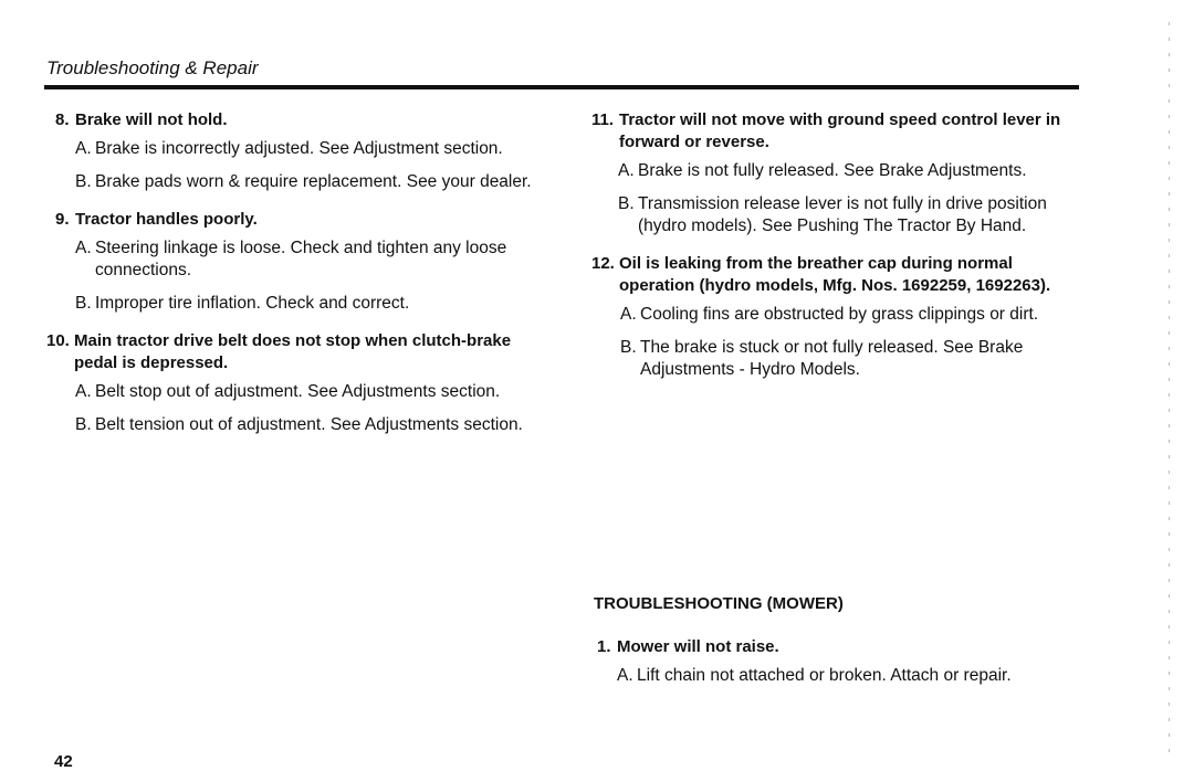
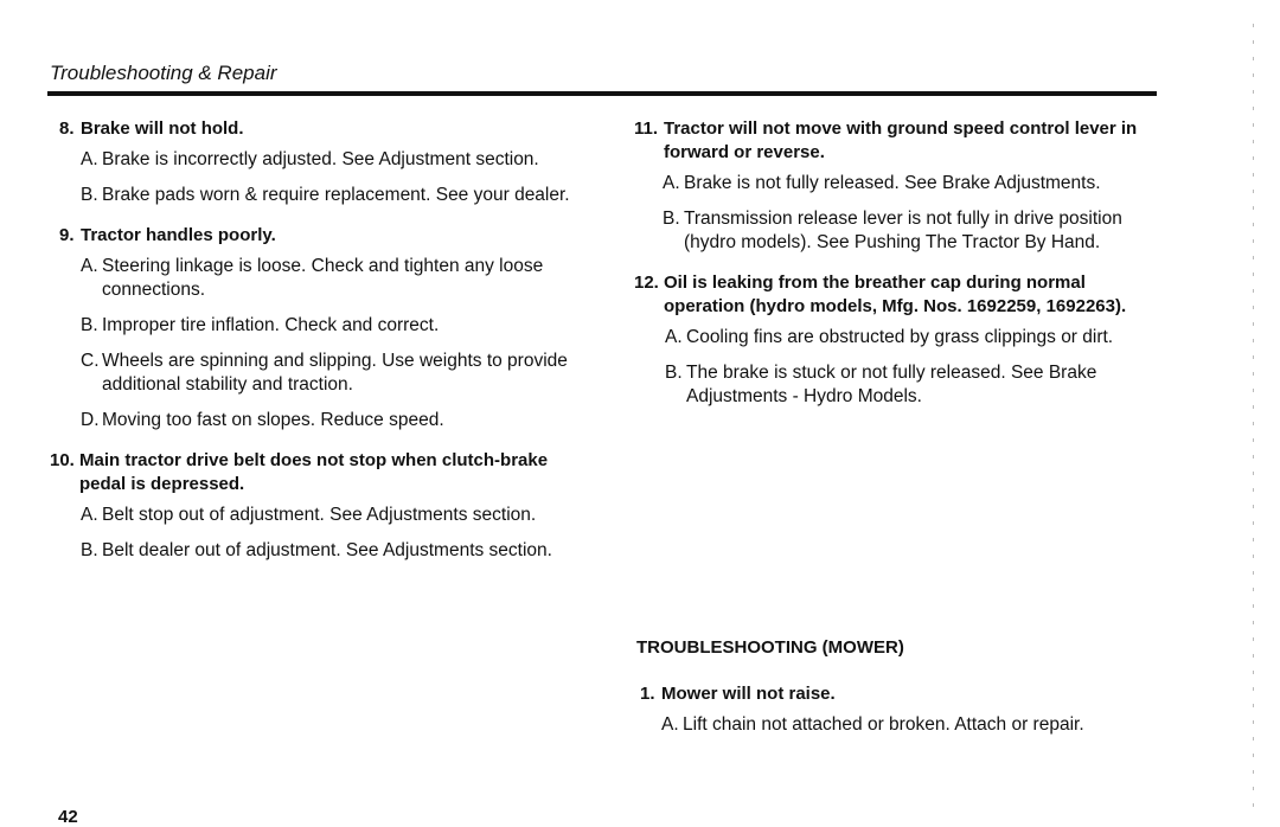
  Troubleshooting & Repair
  8.
  Brake will not hold.
  A.
  Brake is incorrectly adjusted. See Adjustment section.
  B.
  Brake pads worn & require replacement. See your dealer.
  9.
  Tractor handles poorly.
  A.
  Steering linkage is loose. Check and tighten any loose connections.
  B.
  Improper tire inflation. Check and correct.
+ C.
+ Wheels are spinning and slipping. Use weights to provide additional stability and traction.
+ D.
+ Moving too fast on slopes. Reduce speed.
  10.
  Main tractor drive belt does not stop when clutch-brake pedal is depressed.
  A.
  Belt stop out of adjustment. See Adjustments section.
  B.
- Belt tension out of adjustment. See Adjustments section.
+ Belt dealer out of adjustment. See Adjustments section.
  11.
  Tractor will not move with ground speed control lever in forward or reverse.
  A.
  Brake is not fully released. See Brake Adjustments.
  B.
  Transmission release lever is not fully in drive position (hydro models). See Pushing The Tractor By Hand.
  12.
  Oil is leaking from the breather cap during normal operation (hydro models, Mfg. Nos. 1692259, 1692263).
  A.
  Cooling fins are obstructed by grass clippings or dirt.
  B.
  The brake is stuck or not fully released. See Brake Adjustments - Hydro Models.
  TROUBLESHOOTING (MOWER)
  1.
  Mower will not raise.
  A.
  Lift chain not attached or broken. Attach or repair.
  42
